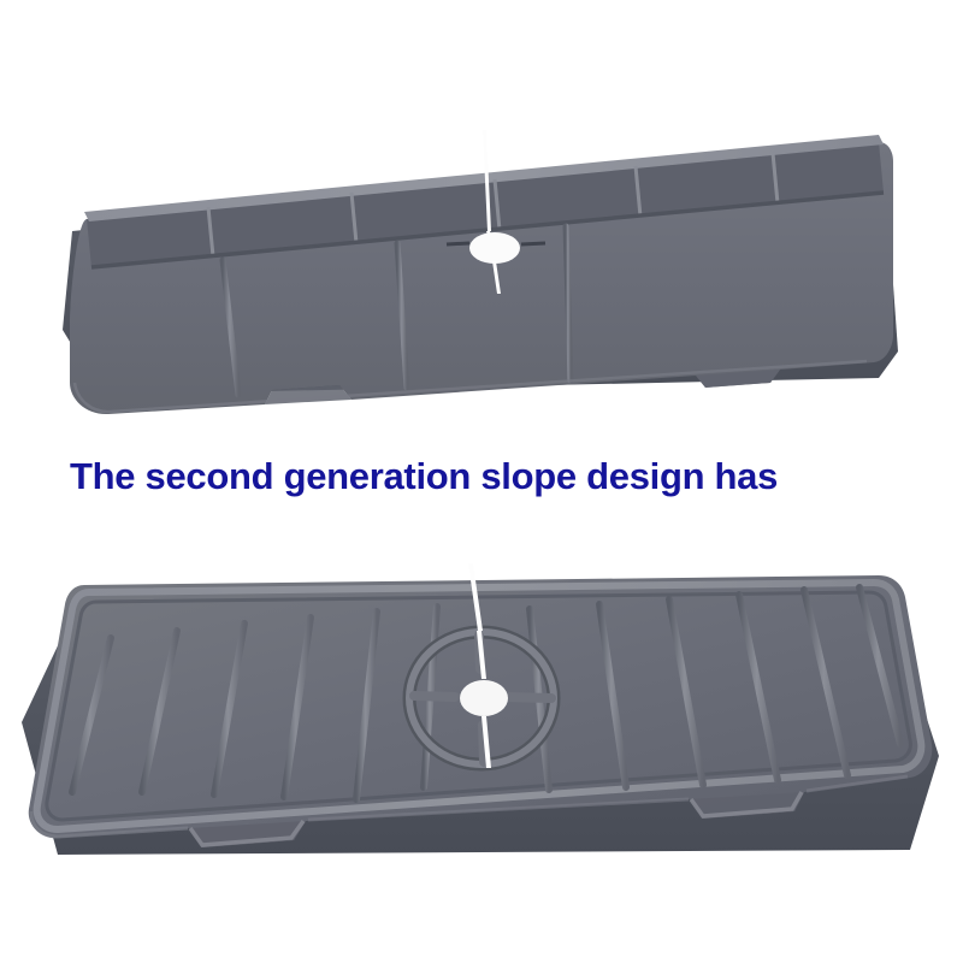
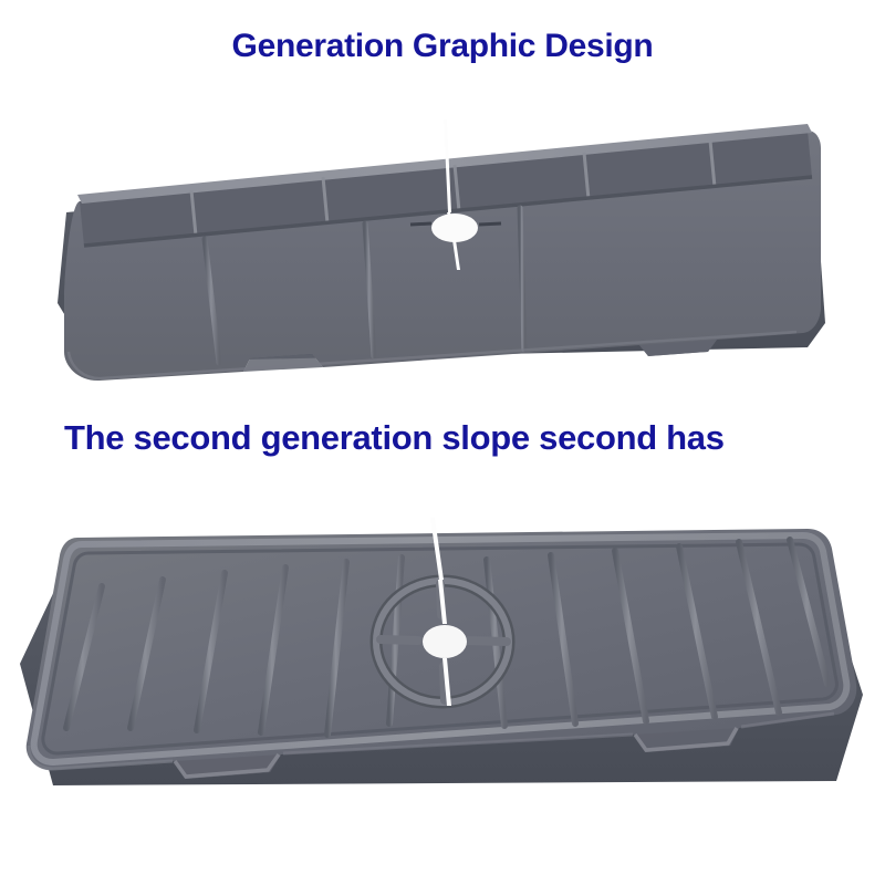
+ Generation Graphic Design
- The second generation slope design has
+ The second generation slope second has
